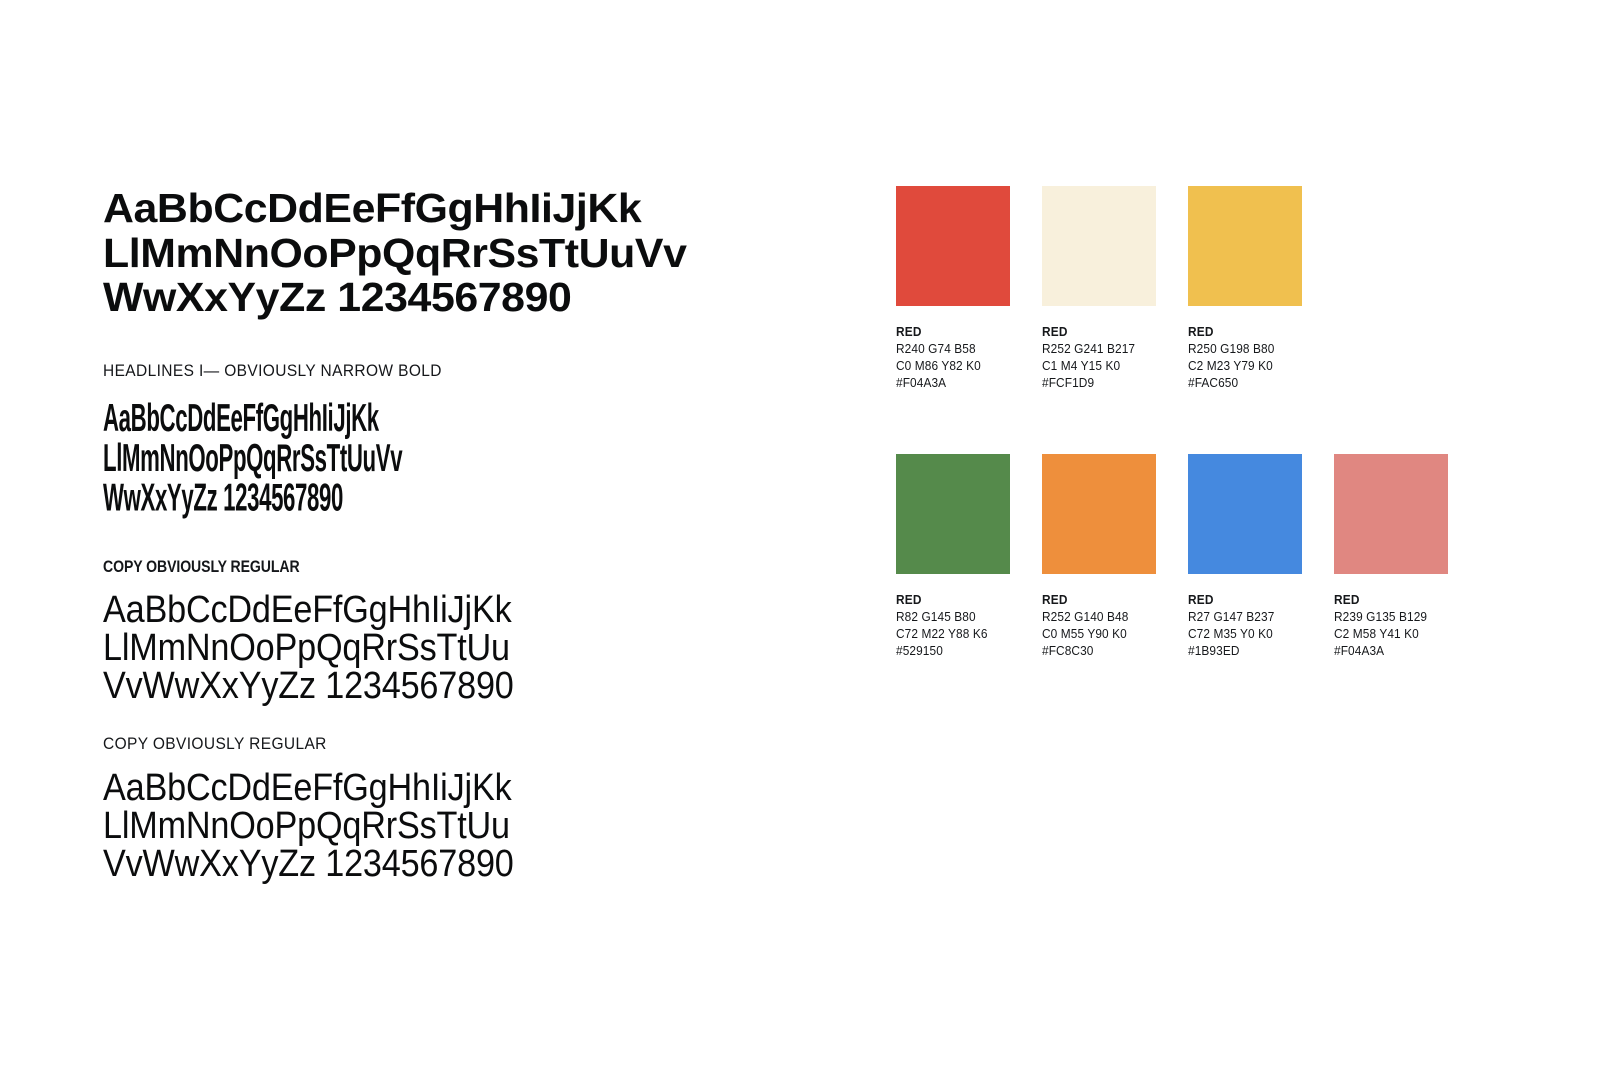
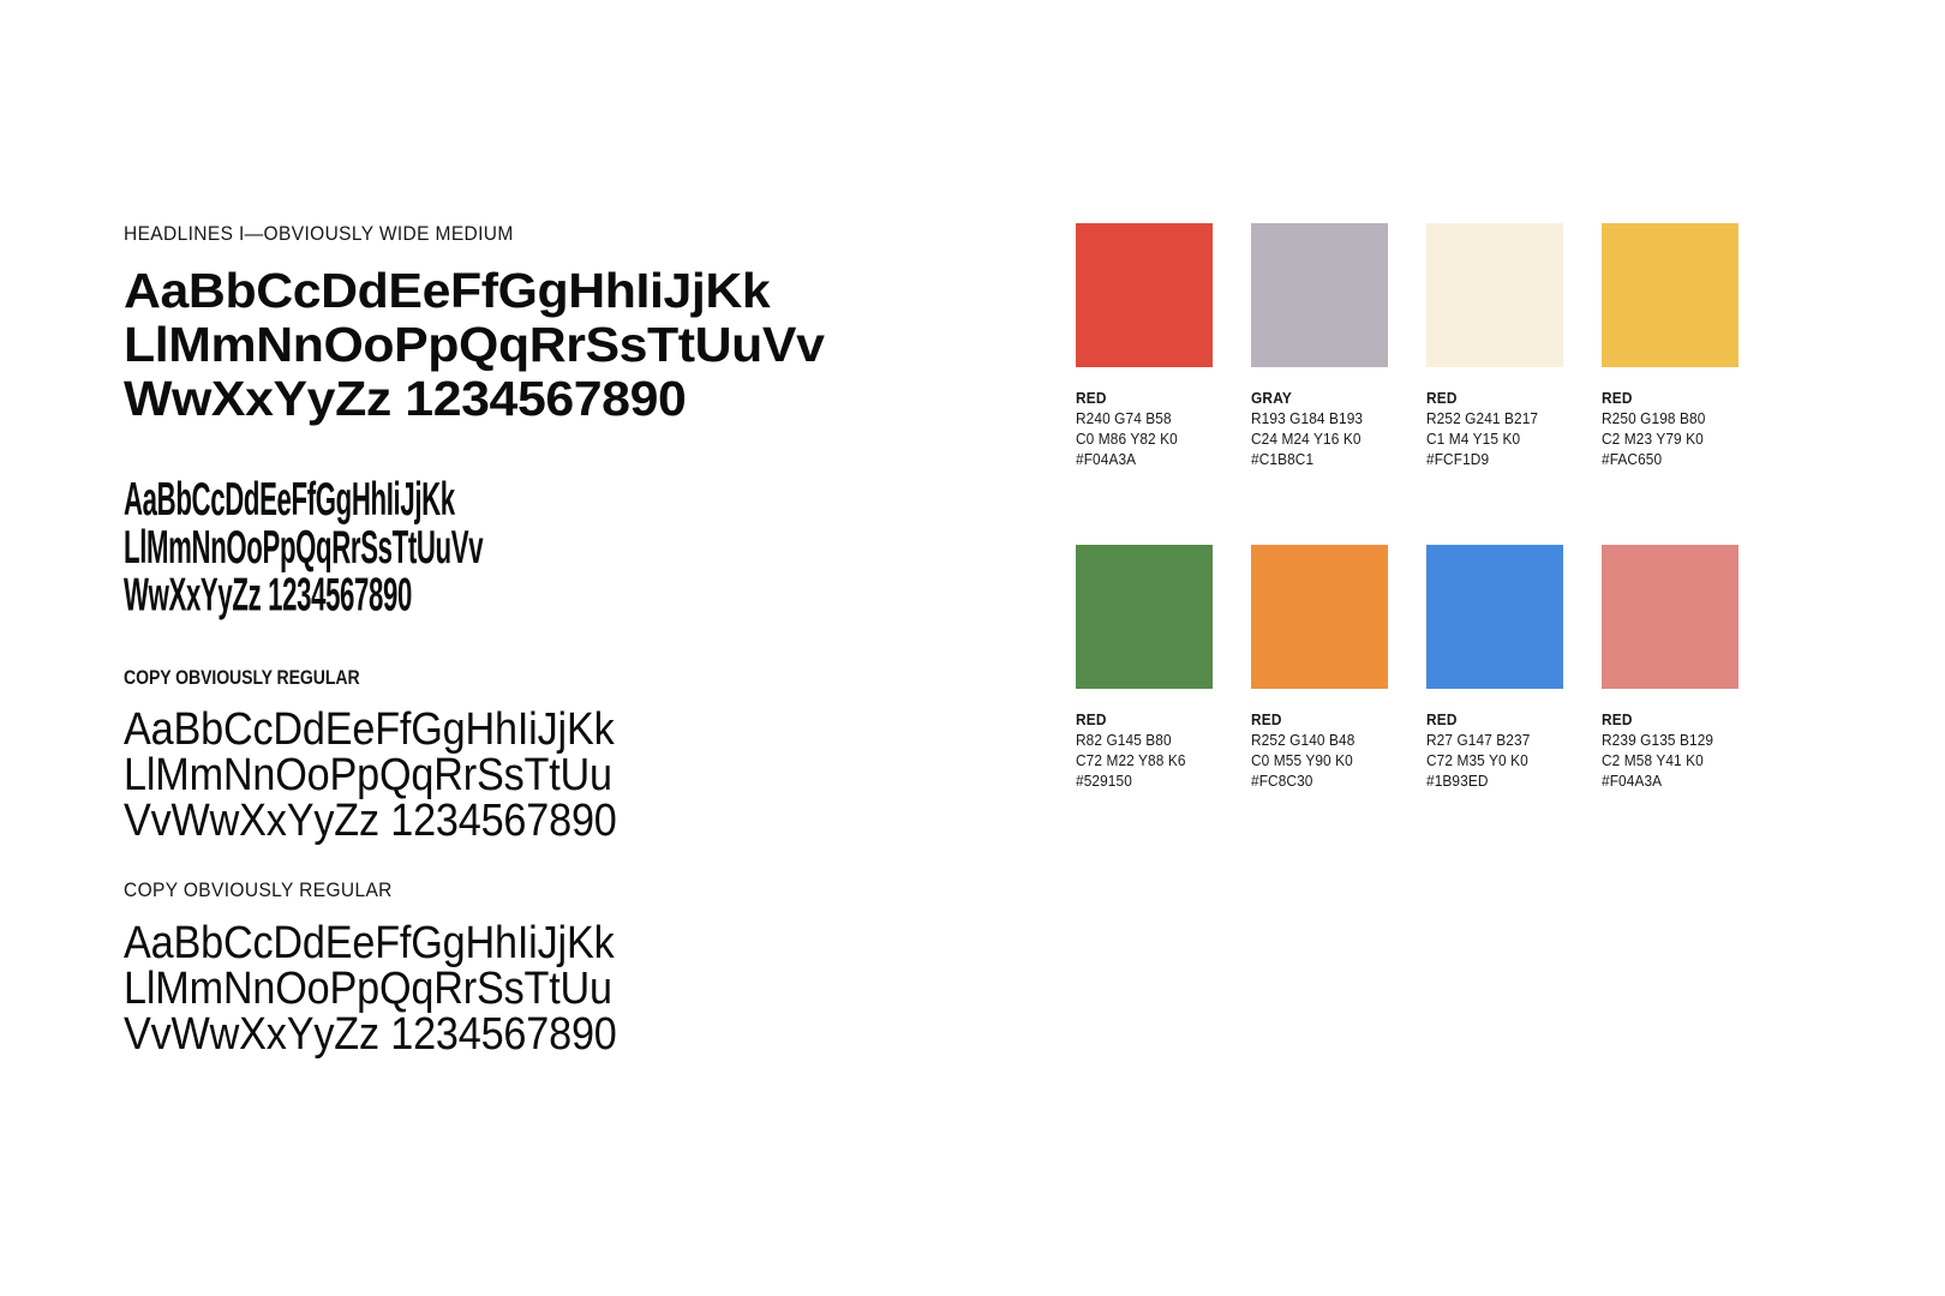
+ HEADLINES I—OBVIOUSLY WIDE MEDIUM
  AaBbCcDdEeFfGgHhIiJjKk
  LlMmNnOoPpQqRrSsTtUuVv
  WwXxYyZz 1234567890
- HEADLINES I— OBVIOUSLY NARROW BOLD
  AaBbCcDdEeFfGgHhIiJjKk
  LlMmNnOoPpQqRrSsTtUuVv
  WwXxYyZz 1234567890
  COPY OBVIOUSLY REGULAR
  AaBbCcDdEeFfGgHhIiJjKk
  LlMmNnOoPpQqRrSsTtUu
  VvWwXxYyZz 1234567890
  COPY OBVIOUSLY REGULAR
  AaBbCcDdEeFfGgHhIiJjKk
  LlMmNnOoPpQqRrSsTtUu
  VvWwXxYyZz 1234567890
  RED
  R240 G74 B58
  C0 M86 Y82 K0
  #F04A3A
+ GRAY
+ R193 G184 B193
+ C24 M24 Y16 K0
+ #C1B8C1
  RED
  R252 G241 B217
  C1 M4 Y15 K0
  #FCF1D9
  RED
  R250 G198 B80
  C2 M23 Y79 K0
  #FAC650
  RED
  R82 G145 B80
  C72 M22 Y88 K6
  #529150
  RED
  R252 G140 B48
  C0 M55 Y90 K0
  #FC8C30
  RED
  R27 G147 B237
  C72 M35 Y0 K0
  #1B93ED
  RED
  R239 G135 B129
  C2 M58 Y41 K0
  #F04A3A
